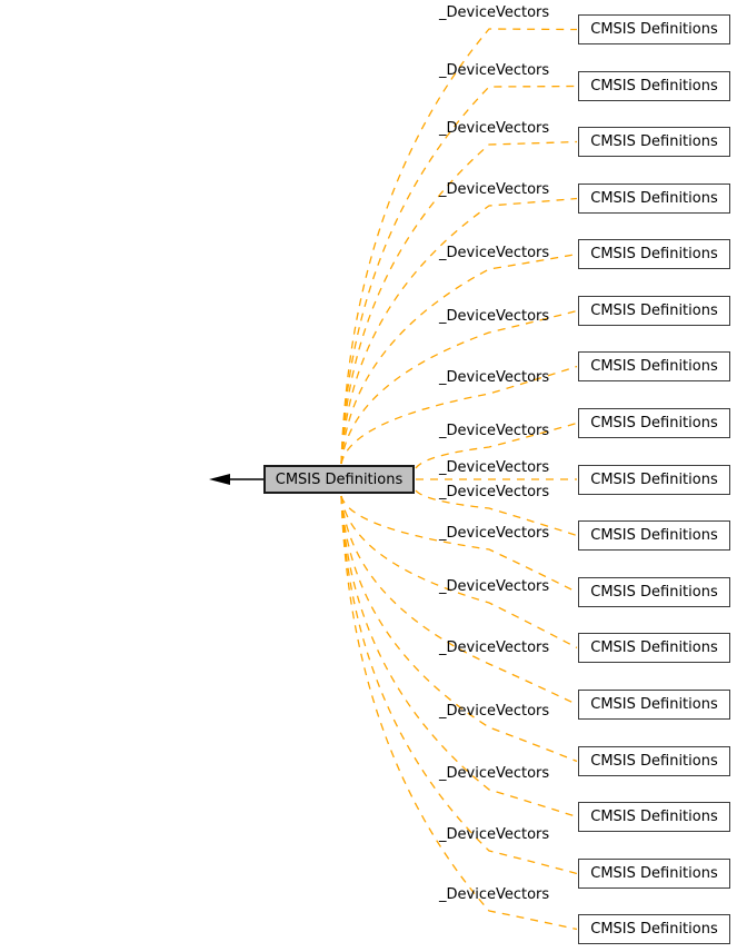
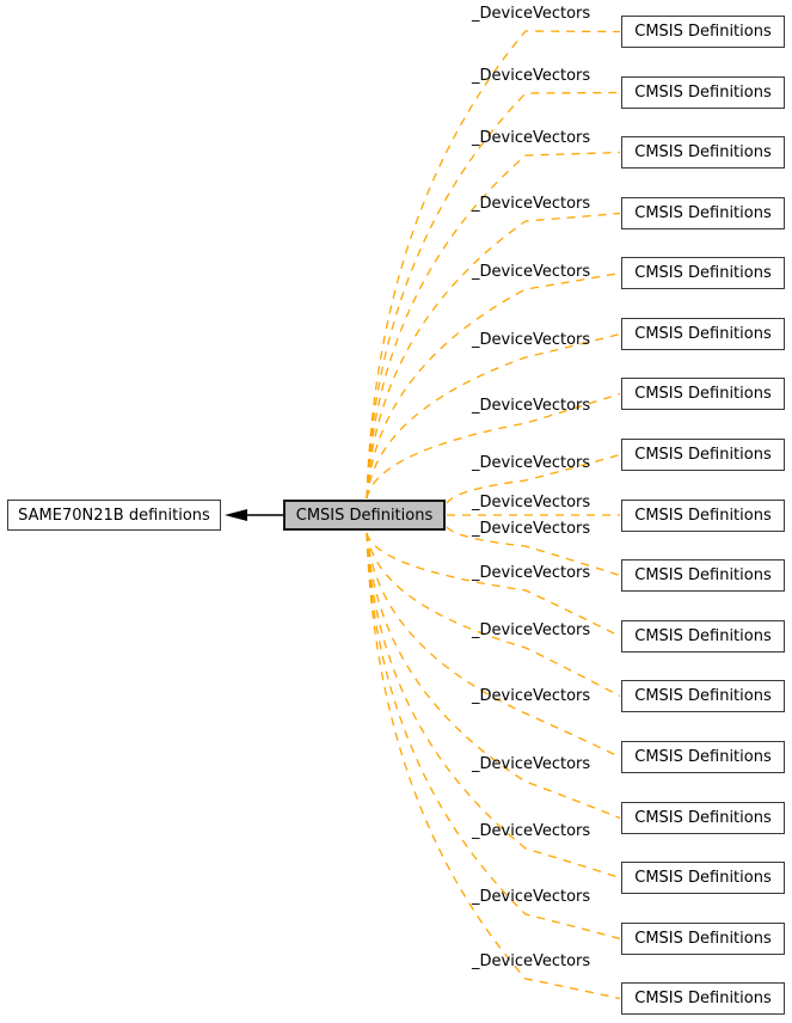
+ SAME70N21B definitions
  CMSIS Definitions
  CMSIS Definitions
  CMSIS Definitions
  CMSIS Definitions
  CMSIS Definitions
  CMSIS Definitions
  CMSIS Definitions
  CMSIS Definitions
  CMSIS Definitions
  CMSIS Definitions
  CMSIS Definitions
  CMSIS Definitions
  CMSIS Definitions
  CMSIS Definitions
  CMSIS Definitions
  CMSIS Definitions
  CMSIS Definitions
  CMSIS Definitions
  _DeviceVectors
  _DeviceVectors
  _DeviceVectors
  _DeviceVectors
  _DeviceVectors
  _DeviceVectors
  _DeviceVectors
  _DeviceVectors
  _DeviceVectors
  _DeviceVectors
  _DeviceVectors
  _DeviceVectors
  _DeviceVectors
  _DeviceVectors
  _DeviceVectors
  _DeviceVectors
  _DeviceVectors
